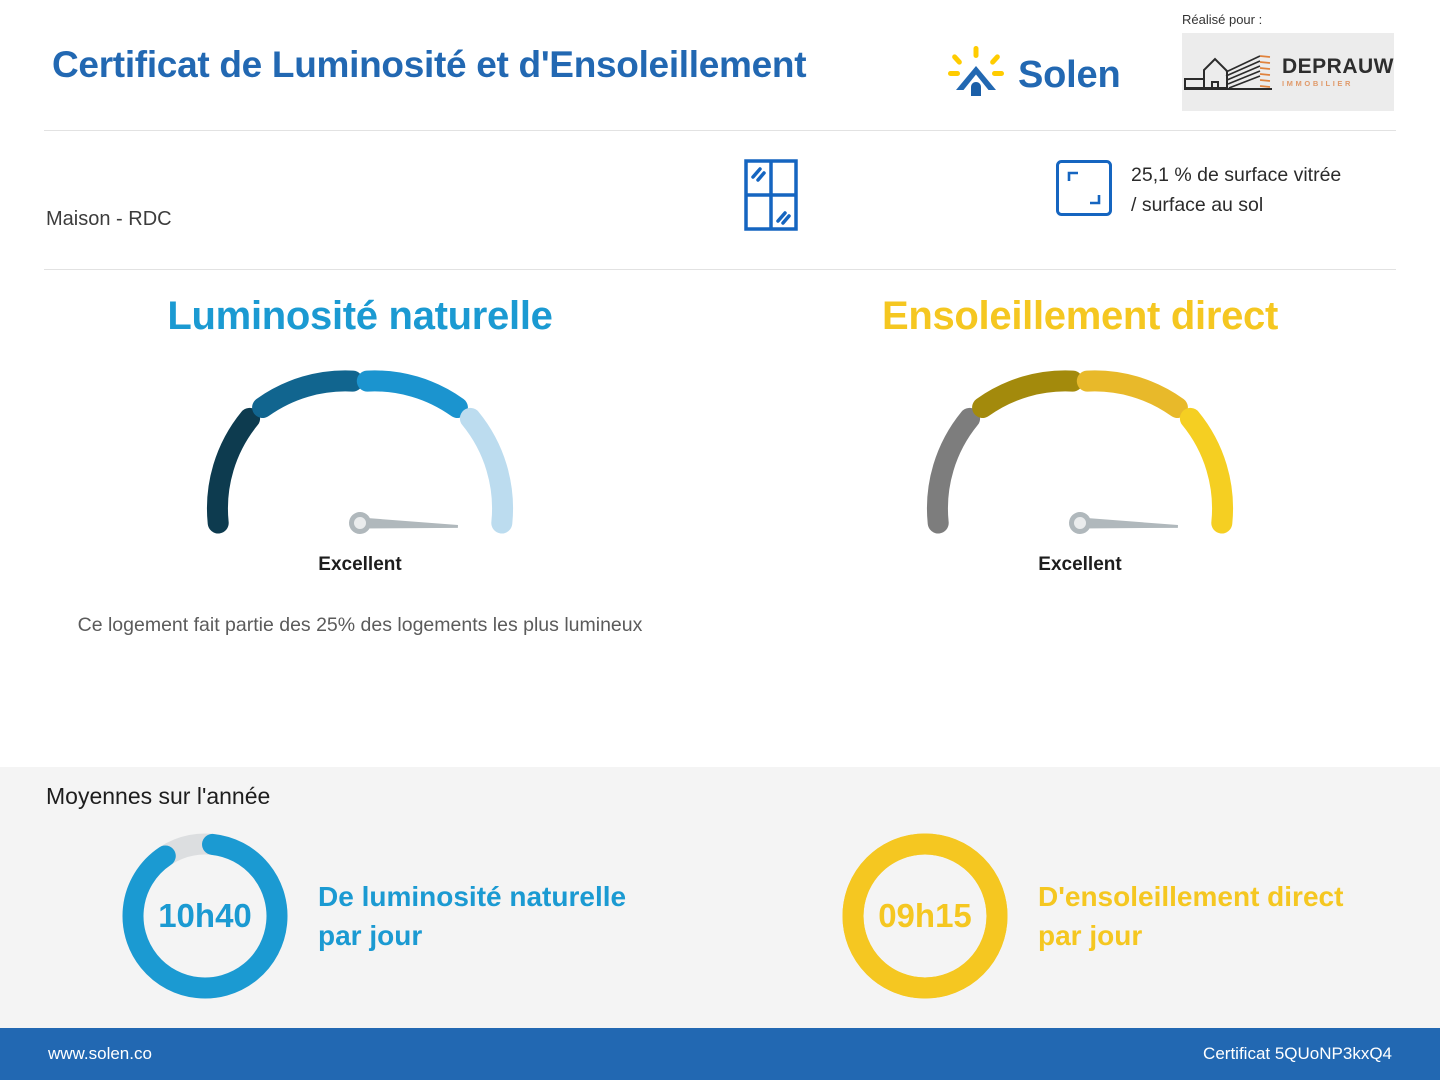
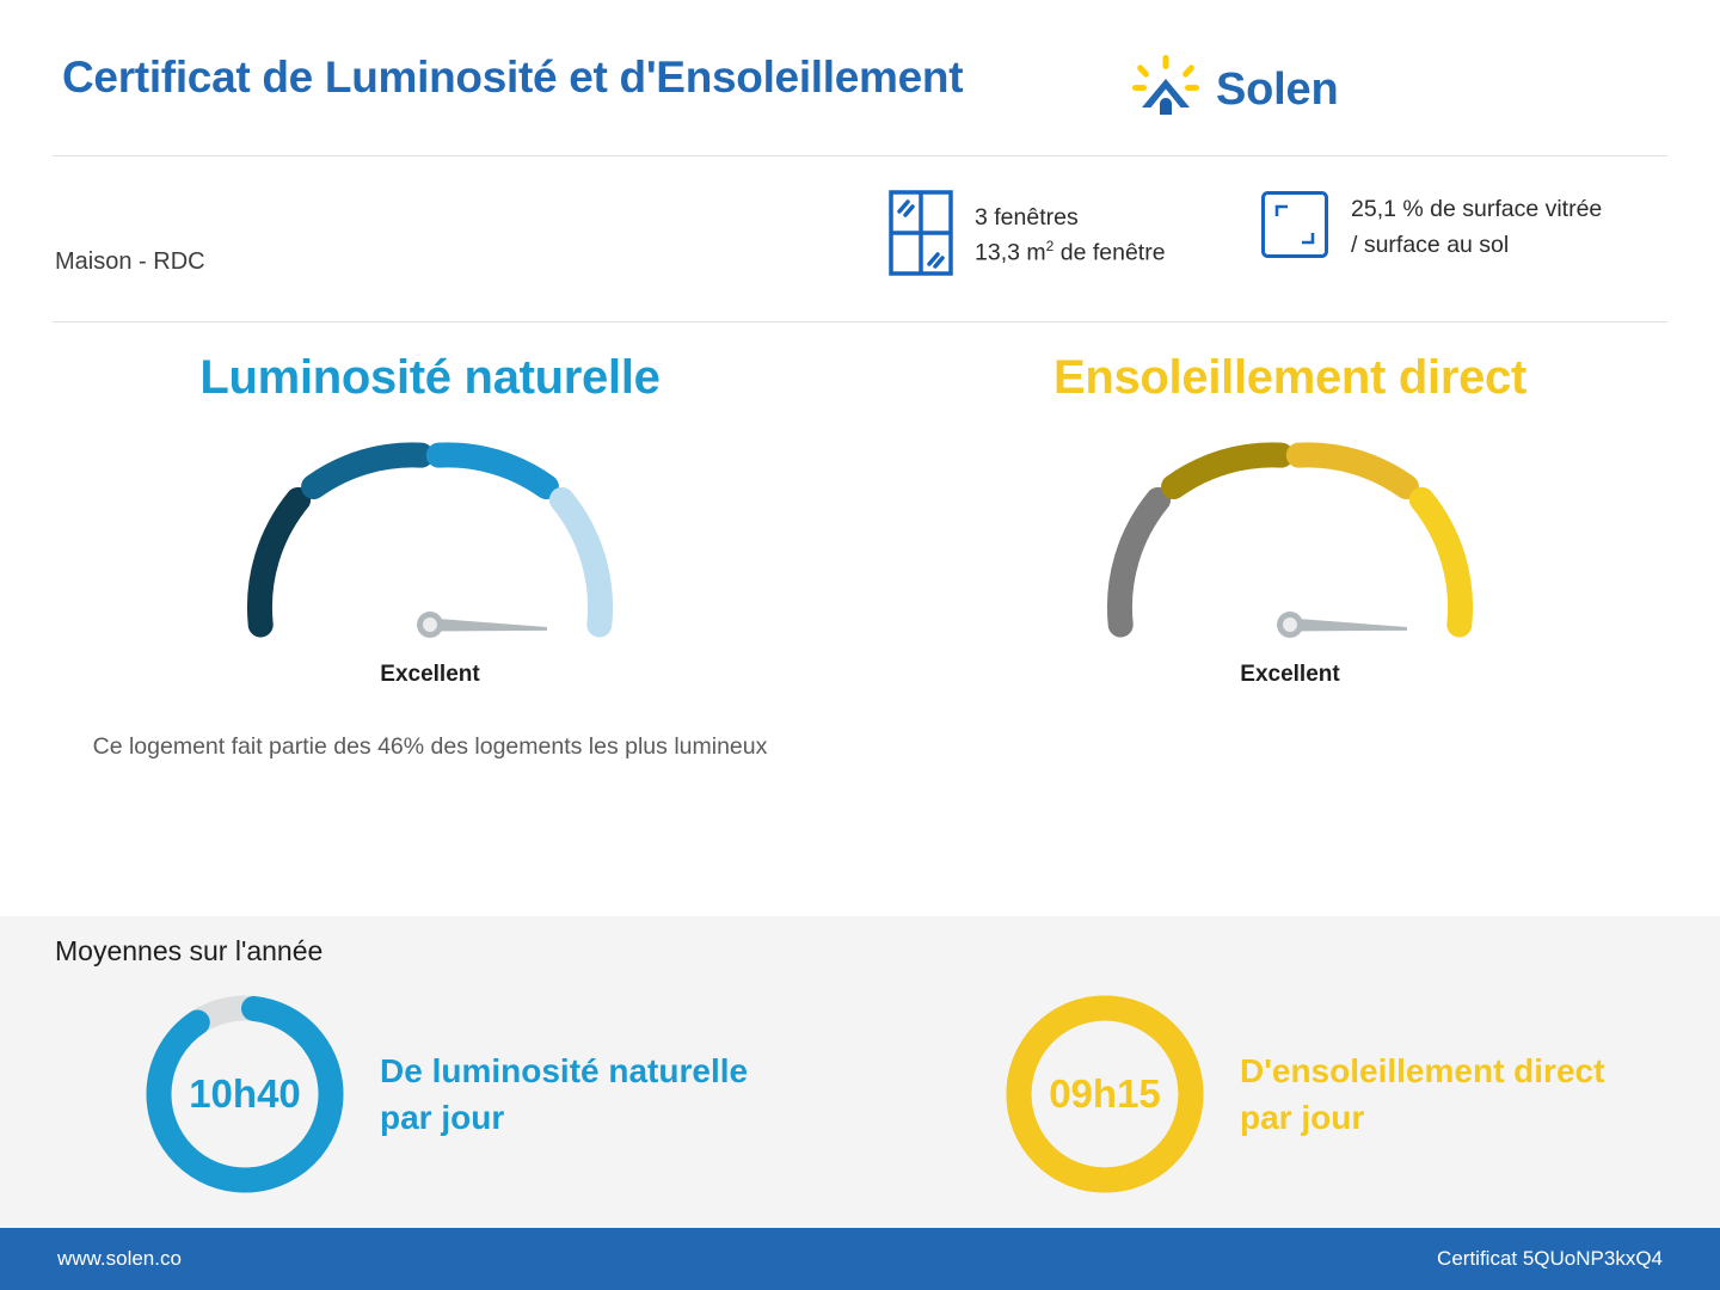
  Certificat de Luminosité et d'Ensoleillement
  Solen
- Réalisé pour :
- DEPRAUW
- IMMOBILIER
  Maison - RDC
+ 3 fenêtres
+ 13,3 m2 de fenêtre
  25,1 % de surface vitrée
  / surface au sol
  Luminosité naturelle
  Excellent
- Ce logement fait partie des 25% des logements les plus lumineux
+ Ce logement fait partie des 46% des logements les plus lumineux
  Ensoleillement direct
  Excellent
  Moyennes sur l'année
  10h40
  De luminosité naturelle
  par jour
  09h15
  D'ensoleillement direct
  par jour
  www.solen.co
  Certificat 5QUoNP3kxQ4
